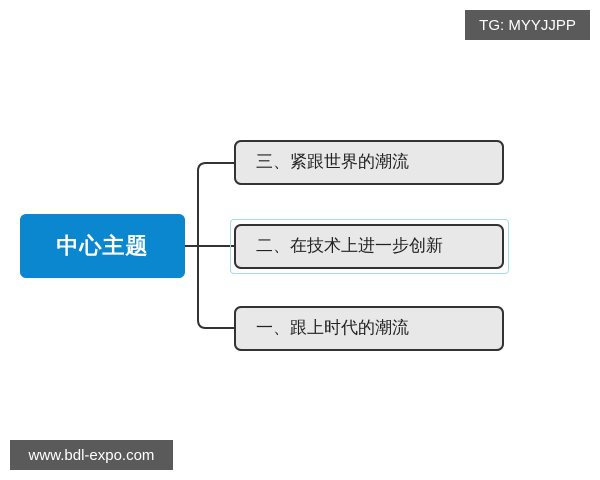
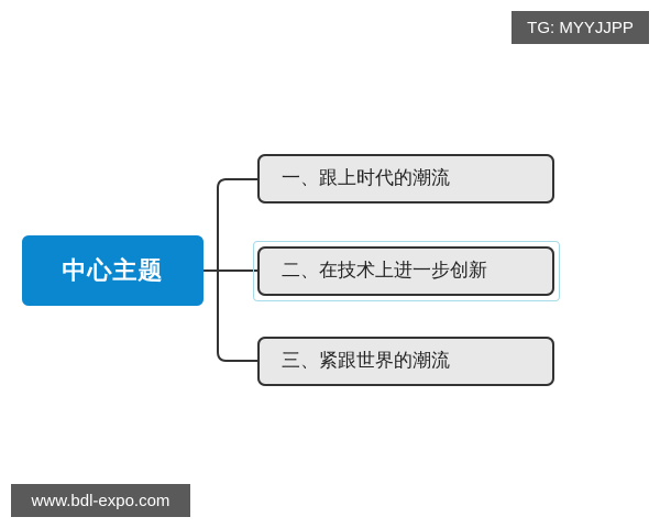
  中心主题
- 三、紧跟世界的潮流
+ 一、跟上时代的潮流
  二、在技术上进一步创新
- 一、跟上时代的潮流
+ 三、紧跟世界的潮流
  TG: MYYJJPP
  www.bdl-expo.com
